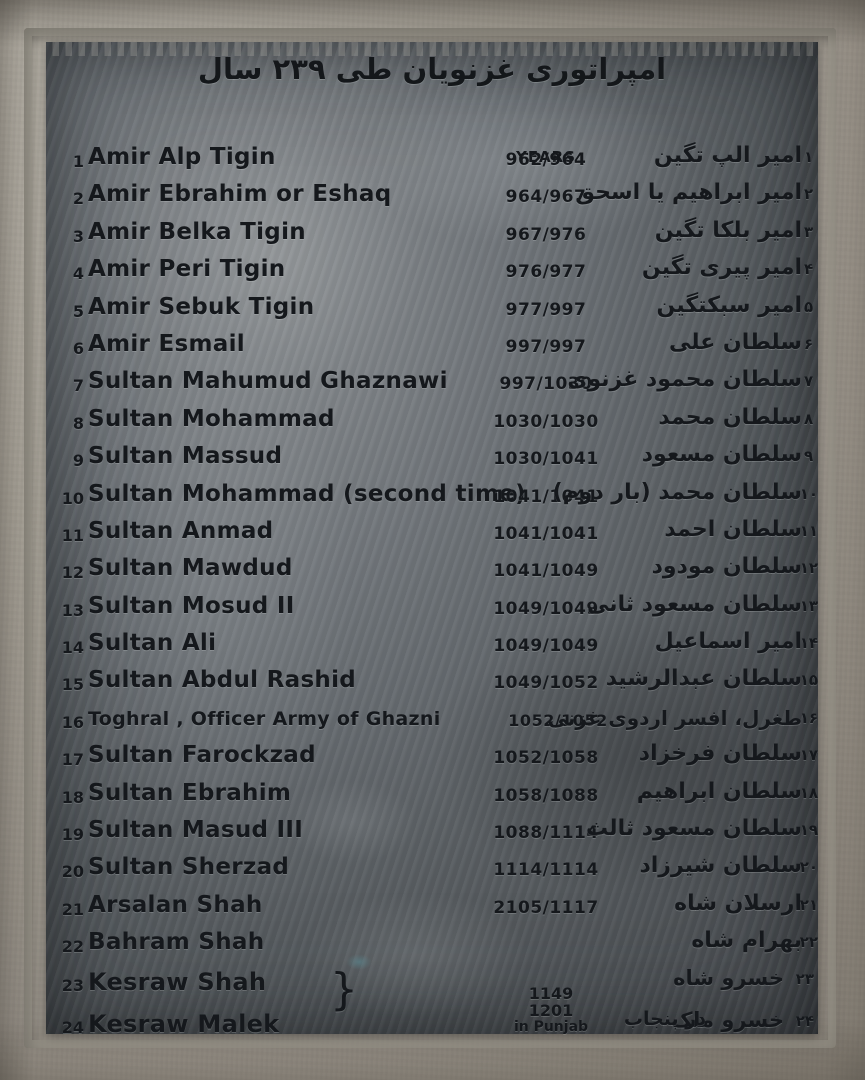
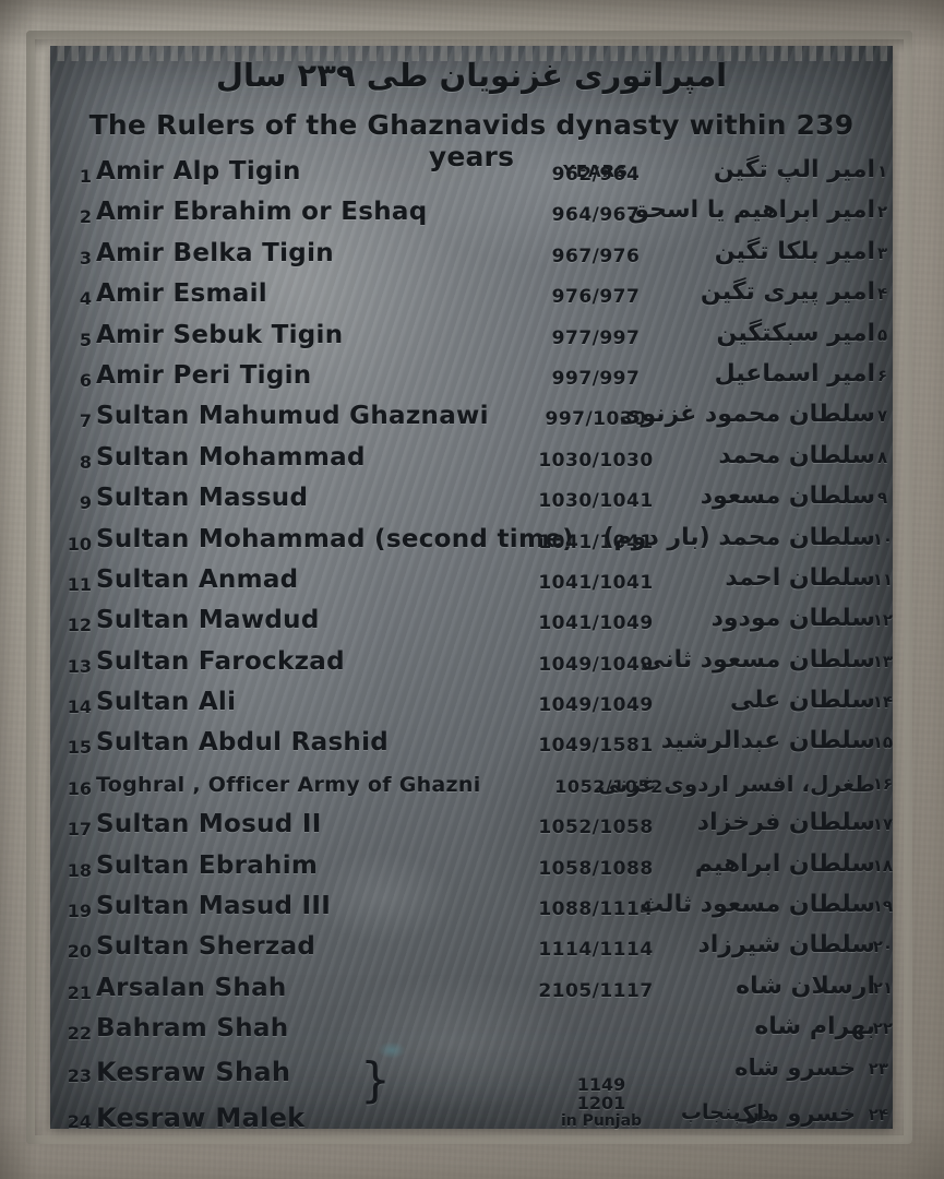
  امپراتوری غزنویان طی ۲۳۹ سال
+ The Rulers of the Ghaznavids dynasty within 239 years
  YEARS
  1
  Amir Alp Tigin
  962/964
  امیر الپ تگین
  ۱
  2
  Amir Ebrahim or Eshaq
  964/967
  امیر ابراهیم یا اسحق
  ۲
  3
  Amir Belka Tigin
  967/976
  امیر بلکا تگین
  ۳
  4
- Amir Peri Tigin
+ Amir Esmail
  976/977
  امیر پیری تگین
  ۴
  5
  Amir Sebuk Tigin
  977/997
  امیر سبکتگین
  ۵
  6
- Amir Esmail
+ Amir Peri Tigin
  997/997
- سلطان علی
+ امیر اسماعیل
  ۶
  7
  Sultan Mahumud Ghaznawi
  997/1030
  سلطان محمود غزنوی
  ۷
  8
  Sultan Mohammad
  1030/1030
  سلطان محمد
  ۸
  9
  Sultan Massud
  1030/1041
  سلطان مسعود
  ۹
  10
  Sultan Mohammad (second time)
  1041/1041
  سلطان محمد (بار دوم)
  ۱۰
  11
  Sultan Anmad
  1041/1041
  سلطان احمد
  ۱۱
  12
  Sultan Mawdud
  1041/1049
  سلطان مودود
  ۱۲
  13
- Sultan Mosud II
+ Sultan Farockzad
  1049/1049
  سلطان مسعود ثانی
  ۱۳
  14
  Sultan Ali
  1049/1049
- امیر اسماعیل
+ سلطان علی
  ۱۴
  15
  Sultan Abdul Rashid
- 1049/1052
+ 1049/1581
  سلطان عبدالرشید
  ۱۵
  16
  Toghral , Officer Army of Ghazni
  1052/1052
  طغرل، افسر اردوی غزنی
  ۱۶
  17
- Sultan Farockzad
+ Sultan Mosud II
  1052/1058
  سلطان فرخزاد
  ۱۷
  18
  Sultan Ebrahim
  1058/1088
  سلطان ابراهیم
  ۱۸
  19
  Sultan Masud III
  1088/1114
  سلطان مسعود ثالث
  ۱۹
  20
  Sultan Sherzad
  1114/1114
  سلطان شیرزاد
  ۲۰
  21
  Arsalan Shah
  2105/1117
  ارسلان شاه
  ۲۱
  22
  Bahram Shah
  بهرام شاه
  ۲۲
  23
  Kesraw Shah
  24
  Kesraw Malek
  }
  1149
  1201
  in Punjab
  خسرو شاه
  ۲۳
  خسرو ملک
  ۲۴
  در پنجاب
